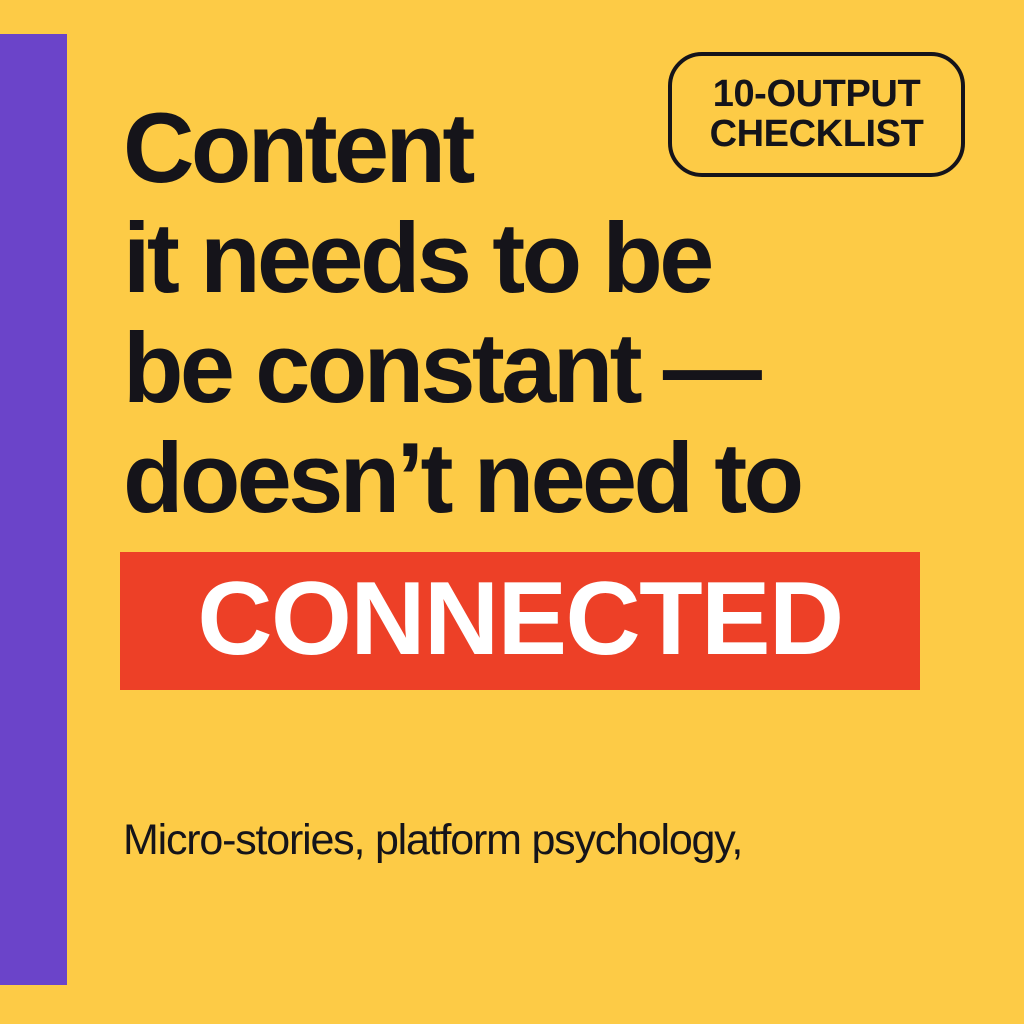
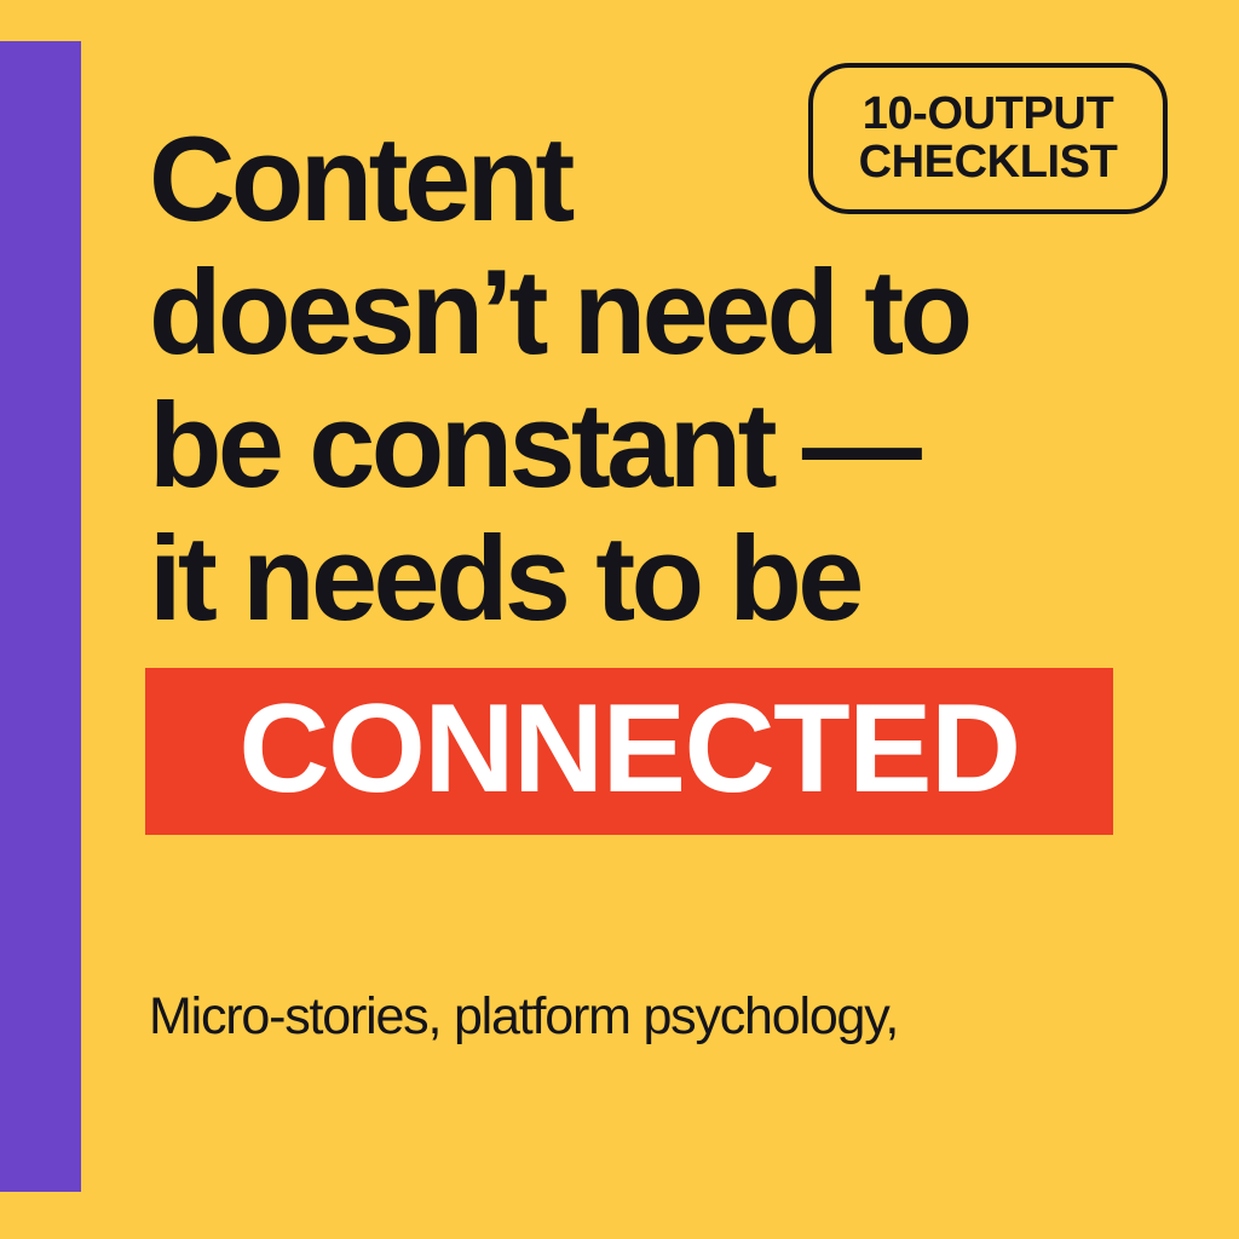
  10-OUTPUT
  CHECKLIST
  Content
- it needs to be
+ doesn’t need to
  be constant —
- doesn’t need to
+ it needs to be
  CONNECTED
  Micro-stories, platform psychology,
